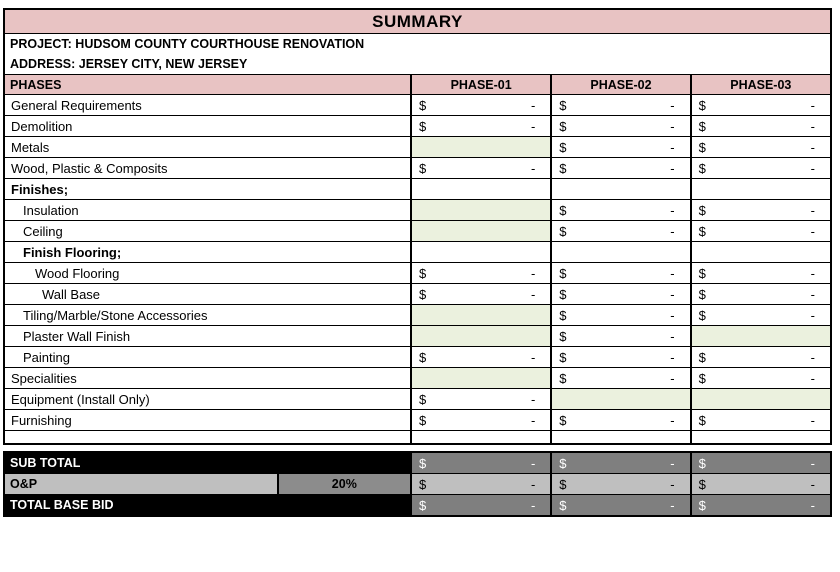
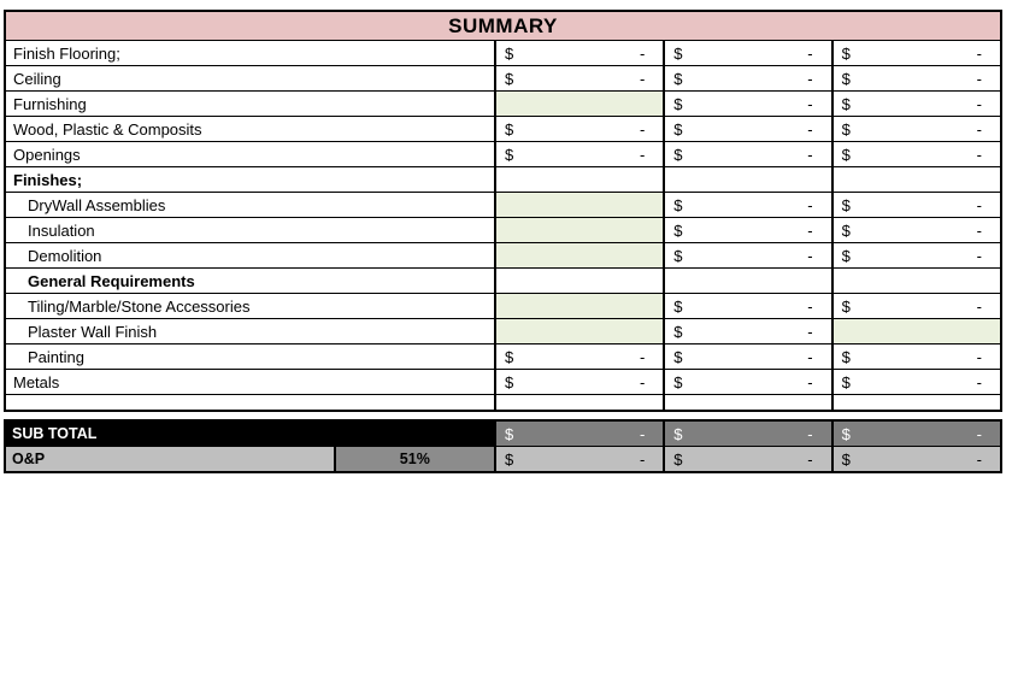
  SUMMARY
- PROJECT: HUDSOM COUNTY COURTHOUSE RENOVATION
- ADDRESS: JERSEY CITY, NEW JERSEY
- PHASES	PHASE-01	PHASE-02	PHASE-03
- General Requirements	$ -	$ -	$ -
+ Finish Flooring;	$ -	$ -	$ -
- Demolition	$ -	$ -	$ -
+ Ceiling	$ -	$ -	$ -
- Metals		$ -	$ -
+ Furnishing		$ -	$ -
  Wood, Plastic & Composits	$ -	$ -	$ -
+ Openings	$ -	$ -	$ -
  Finishes;
+ DryWall Assemblies		$ -	$ -
  Insulation		$ -	$ -
- Ceiling		$ -	$ -
+ Demolition		$ -	$ -
- Finish Flooring;
+ General Requirements
- Wood Flooring	$ -	$ -	$ -
- Wall Base	$ -	$ -	$ -
  Tiling/Marble/Stone Accessories		$ -	$ -
  Plaster Wall Finish		$ -
  Painting	$ -	$ -	$ -
- Specialities		$ -	$ -
- Equipment (Install Only)	$ -
- Furnishing	$ -	$ -	$ -
+ Metals	$ -	$ -	$ -
  SUB TOTAL	$ -	$ -	$ -
- O&P	20%	$ -	$ -	$ -
+ O&P	51%	$ -	$ -	$ -
- TOTAL BASE BID	$ -	$ -	$ -
